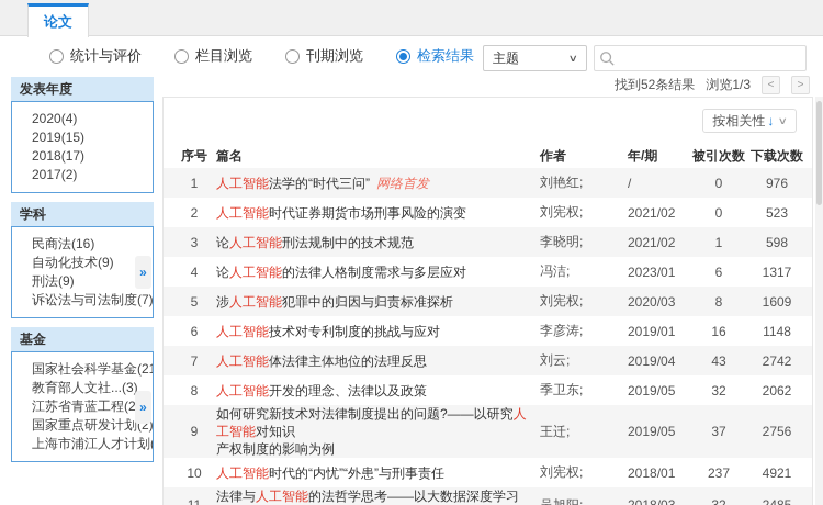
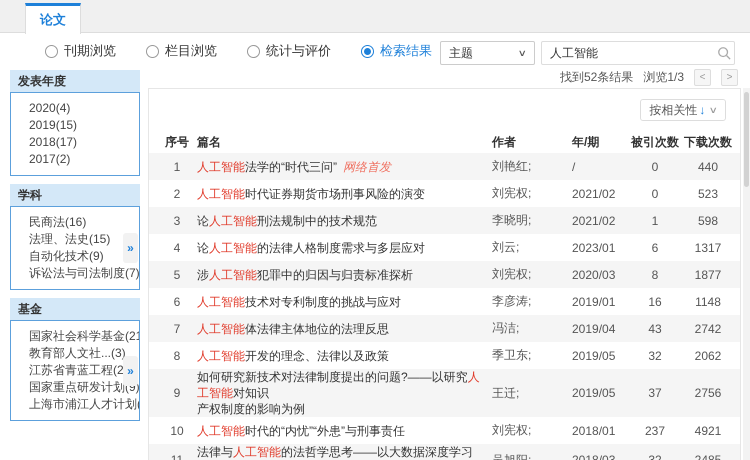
  论文
- 统计与评价
+ 刊期浏览
  栏目浏览
- 刊期浏览
+ 统计与评价
  检索结果
  主题
  ∨
+ 人工智能
  找到52条结果
  浏览1/3
  <
  >
  发表年度
  2020(4)
  2019(15)
  2018(17)
  2017(2)
  学科
  民商法(16)
+ 法理、法史(15)
  自动化技术(9)
- 刑法(9)
  诉讼法与司法制度(7)
  »
  基金
  国家社会科学基金(2
  教育部人文社...(3)
  江苏省青蓝工程(2
- 国家重点研发计划(2)
+ 国家重点研发计划(9)
  上海市浦江人才计划
  »
  按相关性
  ↓
  ∨
  序号
  篇名
  作者
  年/期
  被引次数
  下载次数
  1
  人工智能法学的“时代三问” 网络首发
  刘艳红;
  /
  0
- 976
+ 440
  2
  人工智能时代证券期货市场刑事风险的演变
  刘宪权;
  2021/02
  0
  523
  3
  论人工智能刑法规制中的技术规范
  李晓明;
  2021/02
  1
  598
  4
  论人工智能的法律人格制度需求与多层应对
- 冯洁;
+ 刘云;
  2023/01
  6
  1317
  5
  涉人工智能犯罪中的归因与归责标准探析
  刘宪权;
  2020/03
  8
- 1609
+ 1877
  6
  人工智能技术对专利制度的挑战与应对
  李彦涛;
  2019/01
  16
  1148
  7
  人工智能体法律主体地位的法理反思
- 刘云;
+ 冯洁;
  2019/04
  43
  2742
  8
  人工智能开发的理念、法律以及政策
  季卫东;
  2019/05
  32
  2062
  9
  如何研究新技术对法律制度提出的问题?——以研究人工智能对知识
  产权制度的影响为例
  王迁;
  2019/05
  37
  2756
  10
  人工智能时代的“内忧”“外患”与刑事责任
  刘宪权;
  2018/01
  237
  4921
  法律与人工智能的法哲学思考——以大数据深度学习
